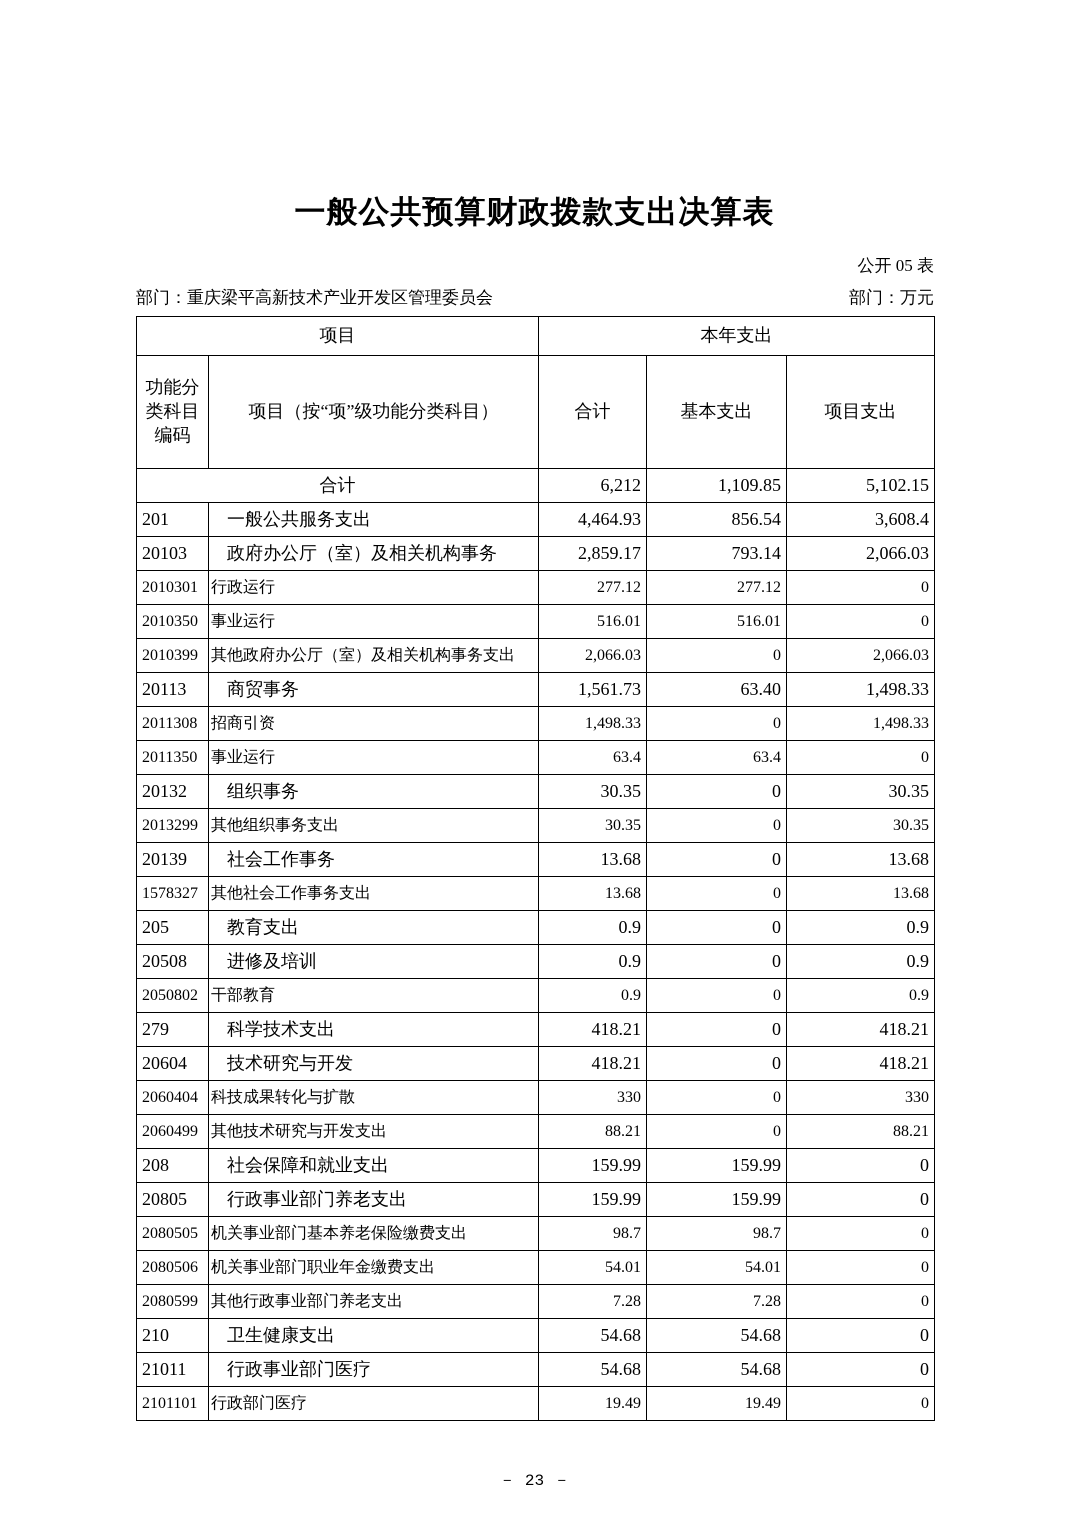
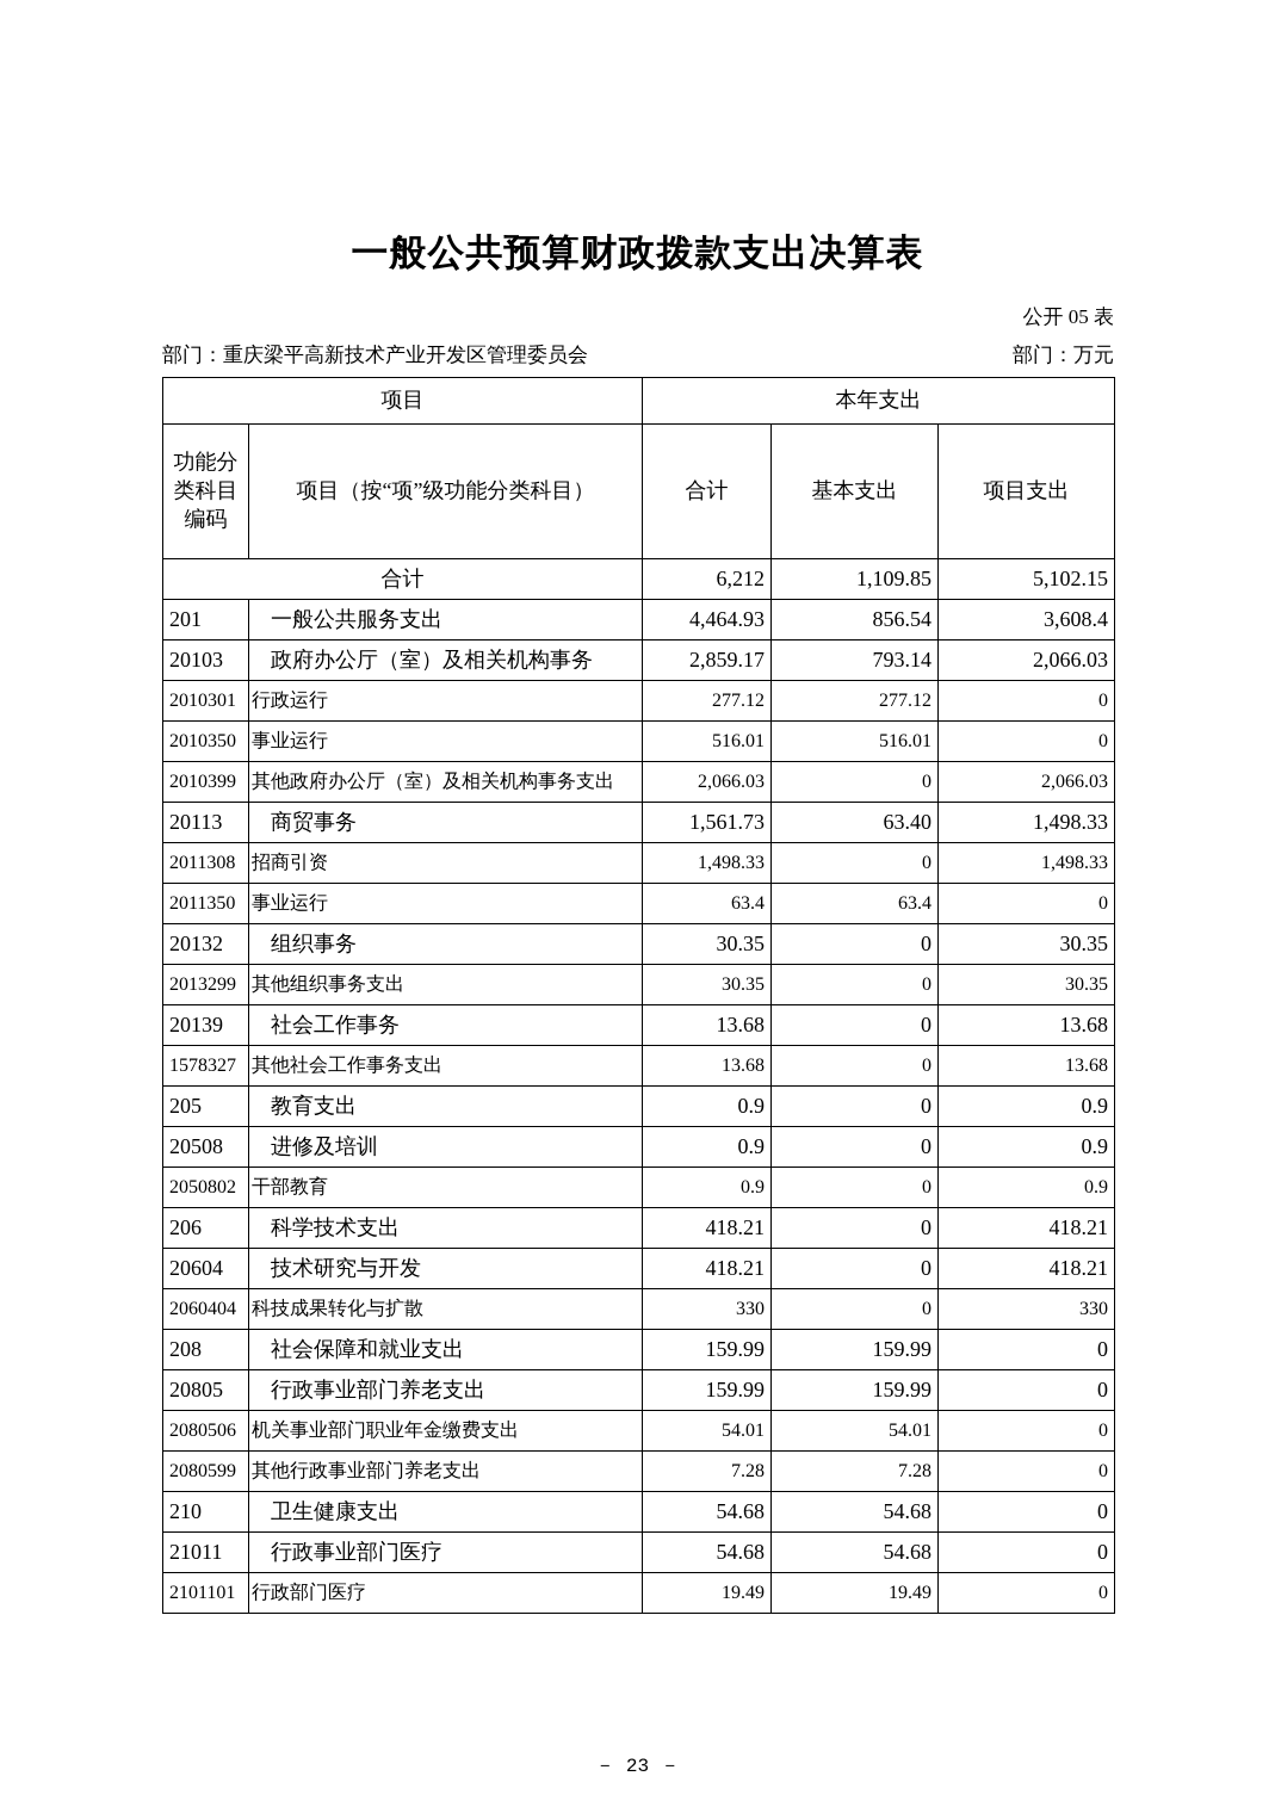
  一般公共预算财政拨款支出决算表
  公开 05 表
  部门：重庆梁平高新技术产业开发区管理委员会
  部门：万元
  项目	本年支出
  功能分类科目编码	项目（按“项”级功能分类科目）	合计	基本支出	项目支出
  合计	6,212	1,109.85	5,102.15
  201	一般公共服务支出	4,464.93	856.54	3,608.4
  20103	政府办公厅（室）及相关机构事务	2,859.17	793.14	2,066.03
  2010301	行政运行	277.12	277.12	0
  2010350	事业运行	516.01	516.01	0
  2010399	其他政府办公厅（室）及相关机构事务支出	2,066.03	0	2,066.03
  20113	商贸事务	1,561.73	63.40	1,498.33
  2011308	招商引资	1,498.33	0	1,498.33
  2011350	事业运行	63.4	63.4	0
  20132	组织事务	30.35	0	30.35
  2013299	其他组织事务支出	30.35	0	30.35
  20139	社会工作事务	13.68	0	13.68
  1578327	其他社会工作事务支出	13.68	0	13.68
  205	教育支出	0.9	0	0.9
  20508	进修及培训	0.9	0	0.9
  2050802	干部教育	0.9	0	0.9
- 279	科学技术支出	418.21	0	418.21
+ 206	科学技术支出	418.21	0	418.21
  20604	技术研究与开发	418.21	0	418.21
  2060404	科技成果转化与扩散	330	0	330
- 2060499	其他技术研究与开发支出	88.21	0	88.21
  208	社会保障和就业支出	159.99	159.99	0
  20805	行政事业部门养老支出	159.99	159.99	0
- 2080505	机关事业部门基本养老保险缴费支出	98.7	98.7	0
  2080506	机关事业部门职业年金缴费支出	54.01	54.01	0
  2080599	其他行政事业部门养老支出	7.28	7.28	0
  210	卫生健康支出	54.68	54.68	0
  21011	行政事业部门医疗	54.68	54.68	0
  2101101	行政部门医疗	19.49	19.49	0
  － 23 －
